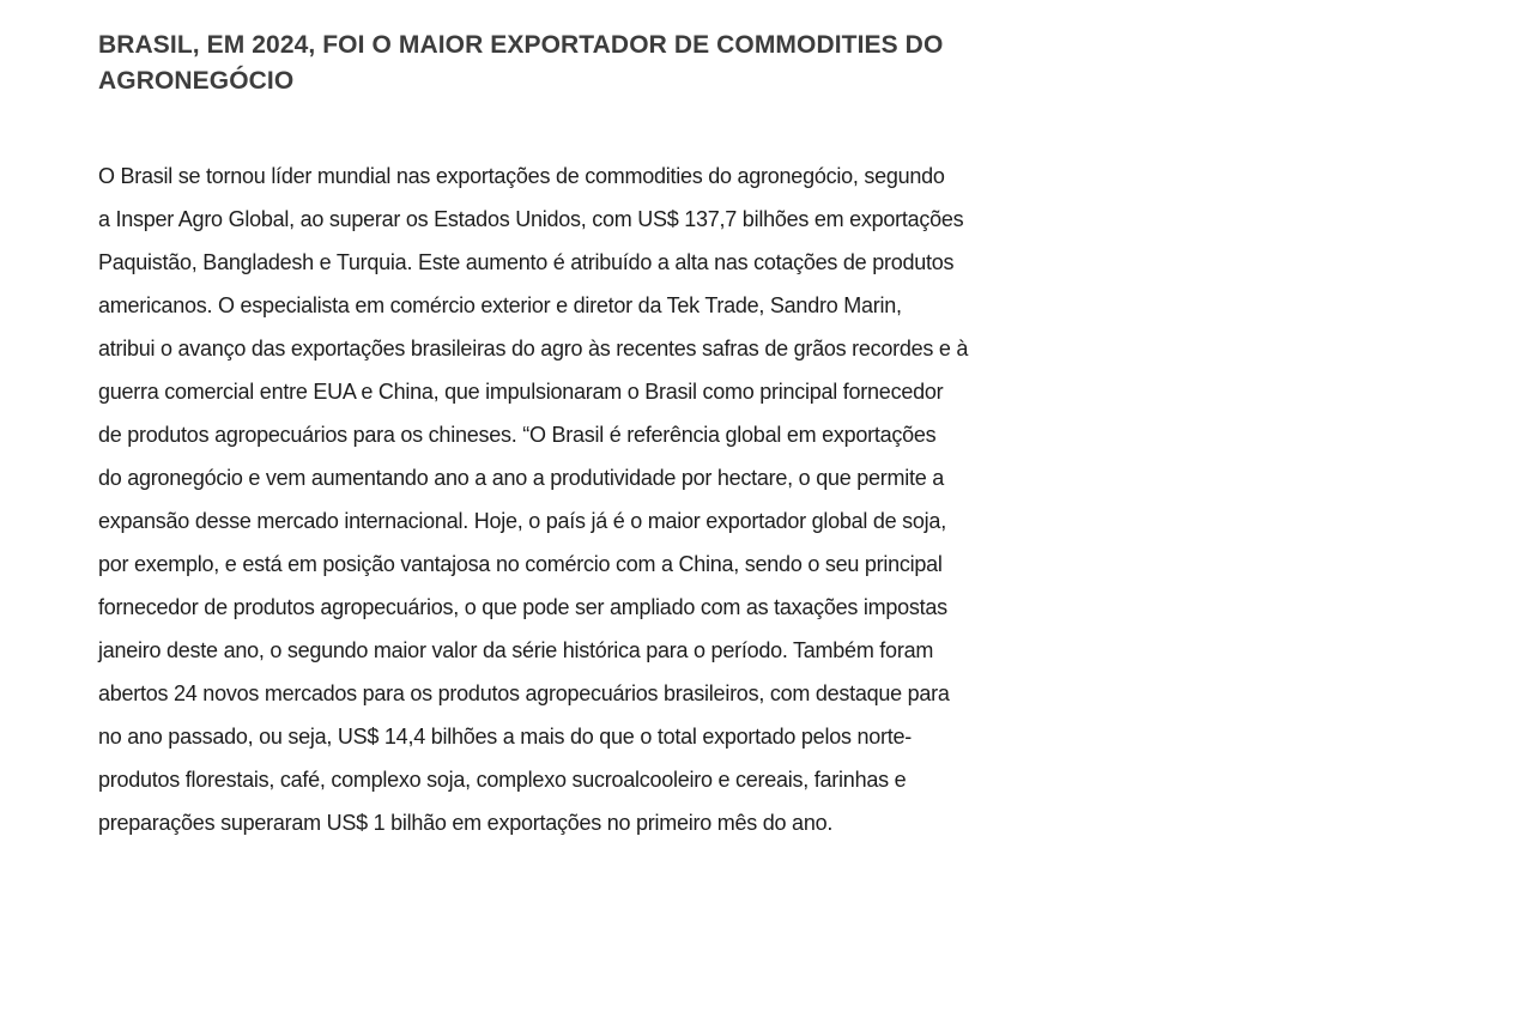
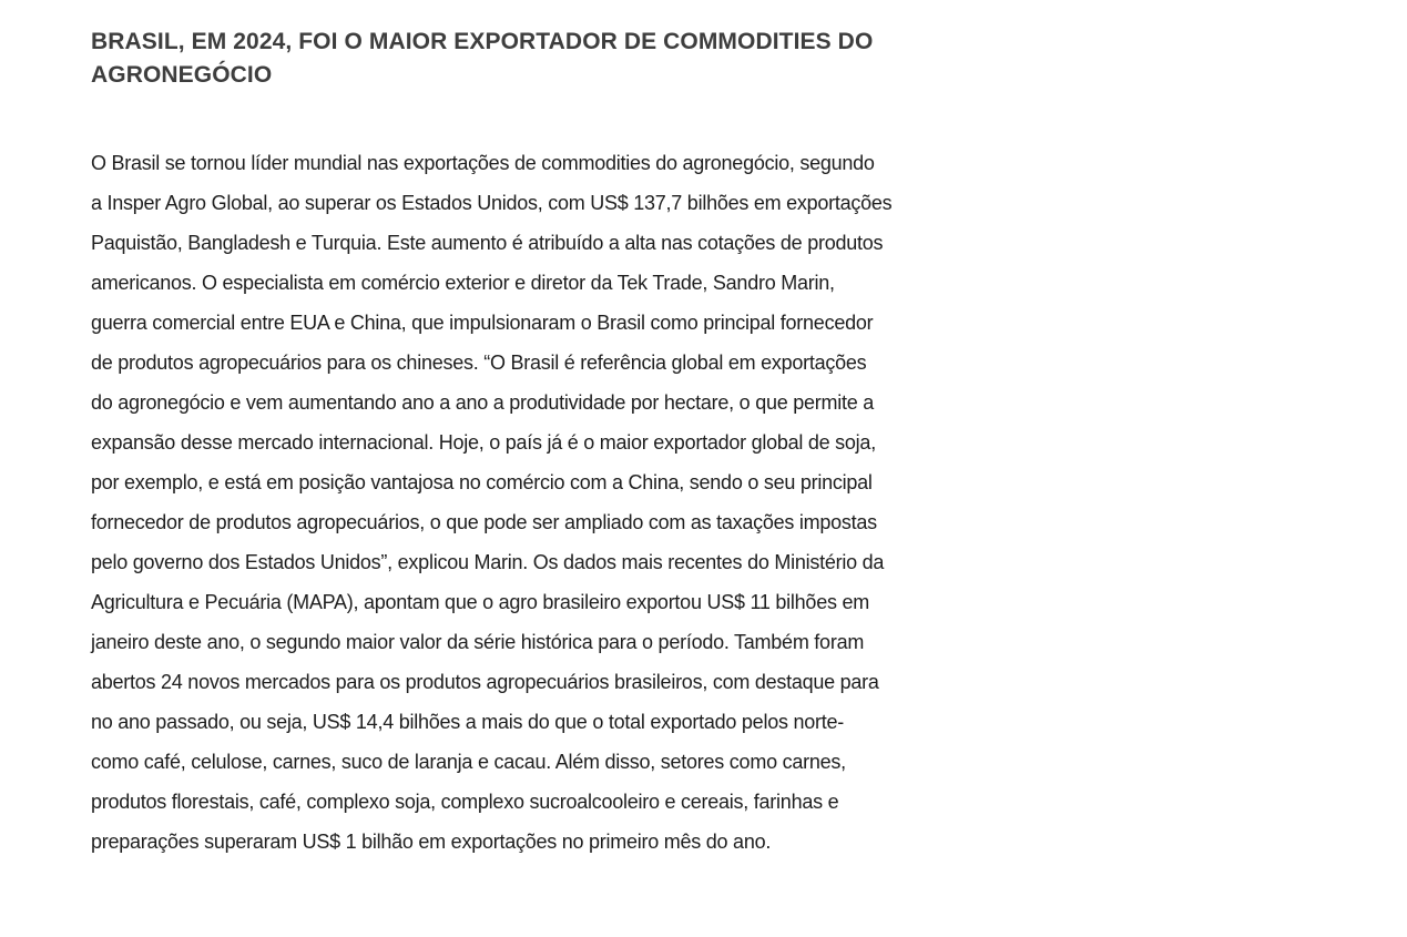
  BRASIL, EM 2024, FOI O MAIOR EXPORTADOR DE COMMODITIES DO
  AGRONEGÓCIO
  O Brasil se tornou líder mundial nas exportações de commodities do agronegócio, segundo
  a Insper Agro Global, ao superar os Estados Unidos, com US$ 137,7 bilhões em exportações
  Paquistão, Bangladesh e Turquia. Este aumento é atribuído a alta nas cotações de produtos
  americanos. O especialista em comércio exterior e diretor da Tek Trade, Sandro Marin,
- atribui o avanço das exportações brasileiras do agro às recentes safras de grãos recordes e à
  guerra comercial entre EUA e China, que impulsionaram o Brasil como principal fornecedor
  de produtos agropecuários para os chineses. “O Brasil é referência global em exportações
  do agronegócio e vem aumentando ano a ano a produtividade por hectare, o que permite a
  expansão desse mercado internacional. Hoje, o país já é o maior exportador global de soja,
  por exemplo, e está em posição vantajosa no comércio com a China, sendo o seu principal
  fornecedor de produtos agropecuários, o que pode ser ampliado com as taxações impostas
+ pelo governo dos Estados Unidos”, explicou Marin. Os dados mais recentes do Ministério da
+ Agricultura e Pecuária (MAPA), apontam que o agro brasileiro exportou US$ 11 bilhões em
  janeiro deste ano, o segundo maior valor da série histórica para o período. Também foram
  abertos 24 novos mercados para os produtos agropecuários brasileiros, com destaque para
  no ano passado, ou seja, US$ 14,4 bilhões a mais do que o total exportado pelos norte-
+ como café, celulose, carnes, suco de laranja e cacau. Além disso, setores como carnes,
  produtos florestais, café, complexo soja, complexo sucroalcooleiro e cereais, farinhas e
  preparações superaram US$ 1 bilhão em exportações no primeiro mês do ano.
